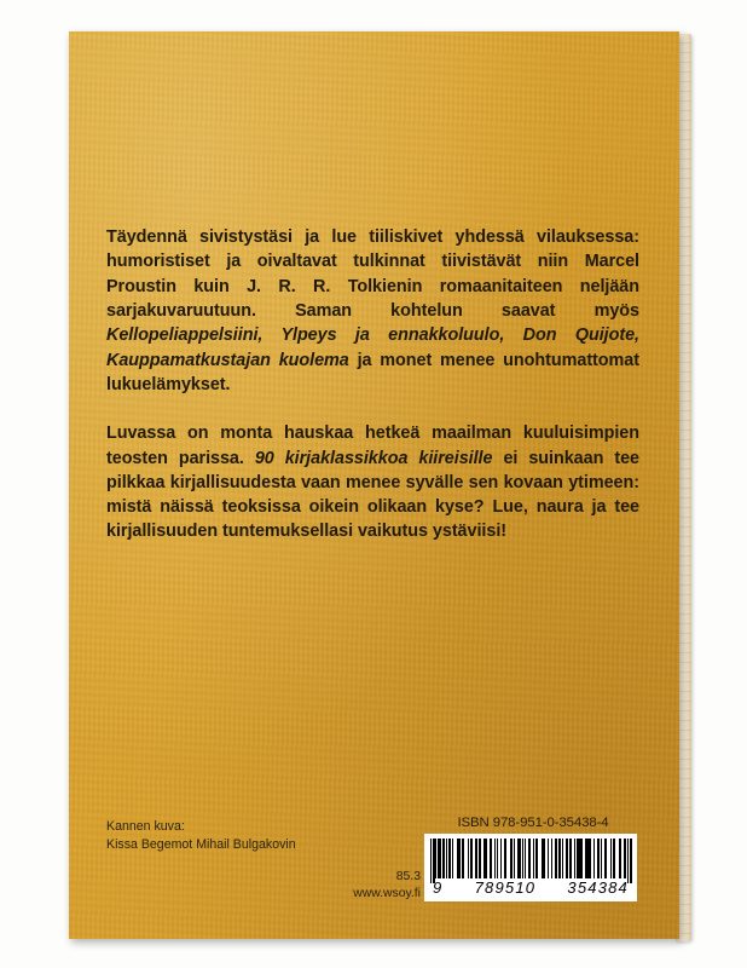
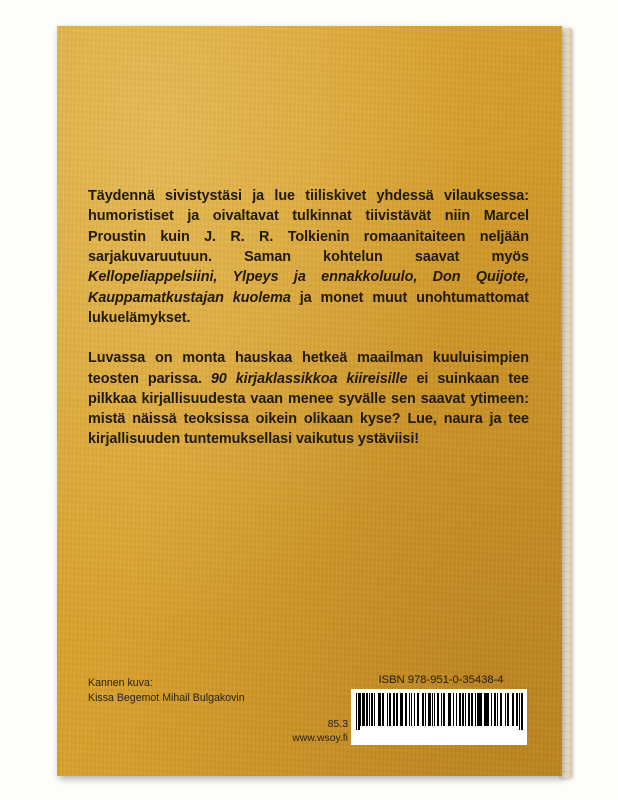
- Täydennä sivistystäsi ja lue tiiliskivet yhdessä vilauksessa: humoristiset ja oivaltavat tulkinnat tiivistävät niin Marcel Proustin kuin J. R. R. Tolkienin romaanitaiteen neljään sarjakuvaruutuun. Saman kohtelun saavat myös Kellopeliappelsiini, Ylpeys ja ennakkoluulo, Don Quijote, Kauppamatkustajan kuolema ja monet menee unohtumattomat lukuelämykset.
+ Täydennä sivistystäsi ja lue tiiliskivet yhdessä vilauksessa: humoristiset ja oivaltavat tulkinnat tiivistävät niin Marcel Proustin kuin J. R. R. Tolkienin romaanitaiteen neljään sarjakuvaruutuun. Saman kohtelun saavat myös Kellopeliappelsiini, Ylpeys ja ennakkoluulo, Don Quijote, Kauppamatkustajan kuolema ja monet muut unohtumattomat lukuelämykset.
- Luvassa on monta hauskaa hetkeä maailman kuuluisimpien teosten parissa. 90 kirjaklassikkoa kiireisille ei suinkaan tee pilkkaa kirjallisuudesta vaan menee syvälle sen kovaan ytimeen: mistä näissä teoksissa oikein olikaan kyse? Lue, naura ja tee kirjallisuuden tuntemuksellasi vaikutus ystäviisi!
+ Luvassa on monta hauskaa hetkeä maailman kuuluisimpien teosten parissa. 90 kirjaklassikkoa kiireisille ei suinkaan tee pilkkaa kirjallisuudesta vaan menee syvälle sen saavat ytimeen: mistä näissä teoksissa oikein olikaan kyse? Lue, naura ja tee kirjallisuuden tuntemuksellasi vaikutus ystäviisi!
  Kannen kuva:
  Kissa Begemot Mihail Bulgakovin
  85.3
  www.wsoy.fi
  ISBN 978-951-0-35438-4
- 9
- 789510
- 354384
